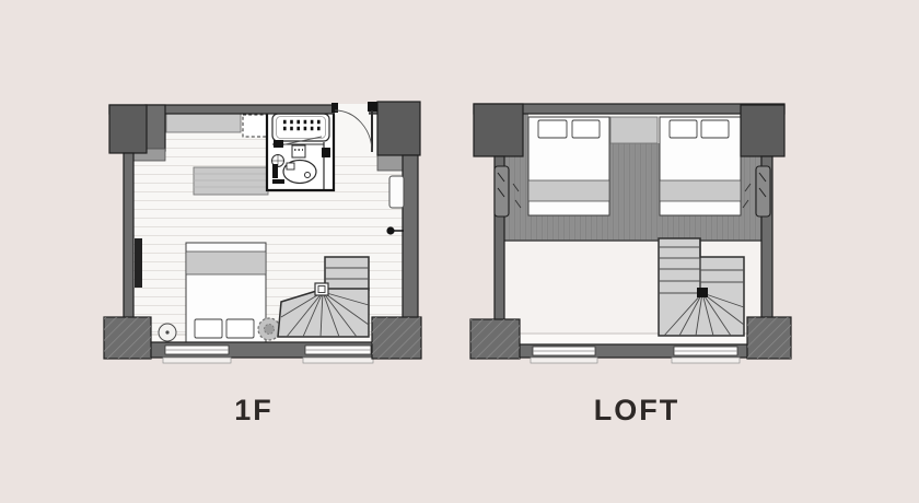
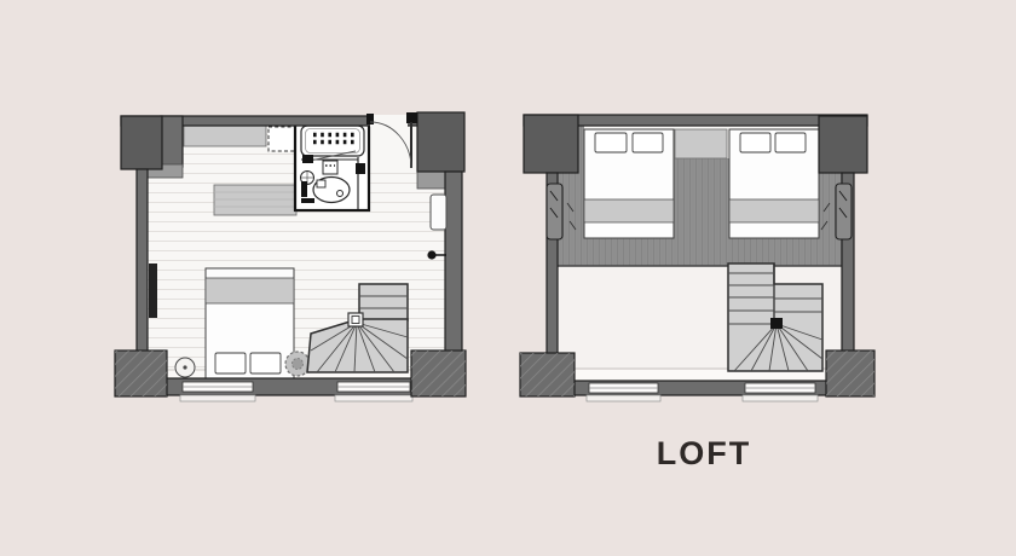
- 1F
  LOFT
